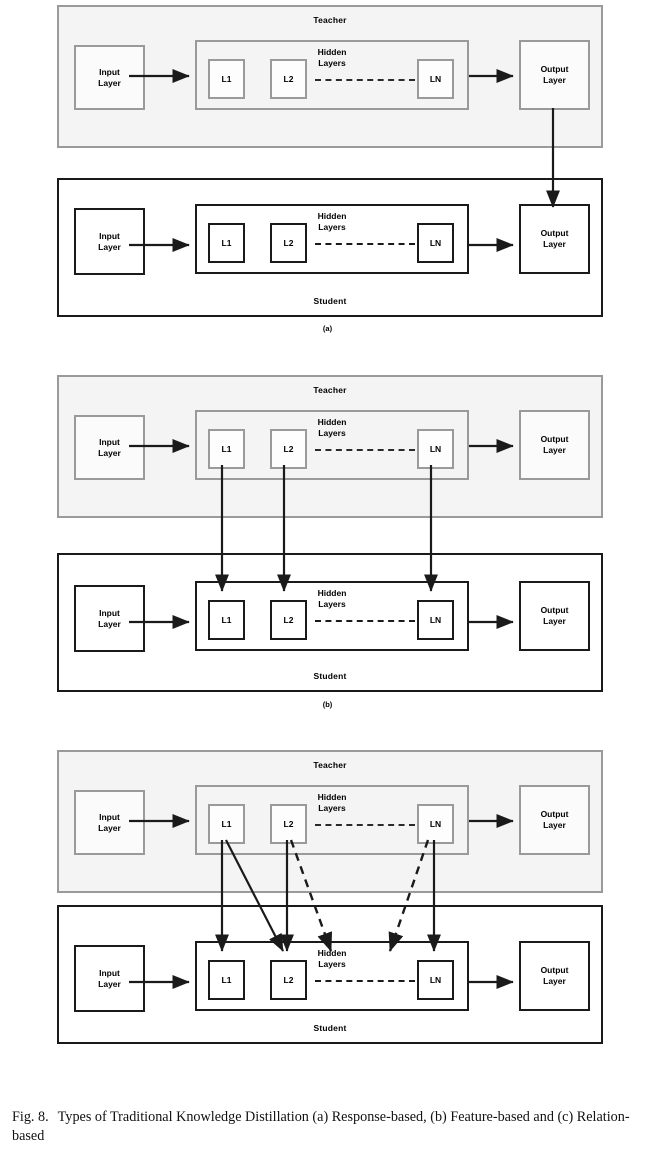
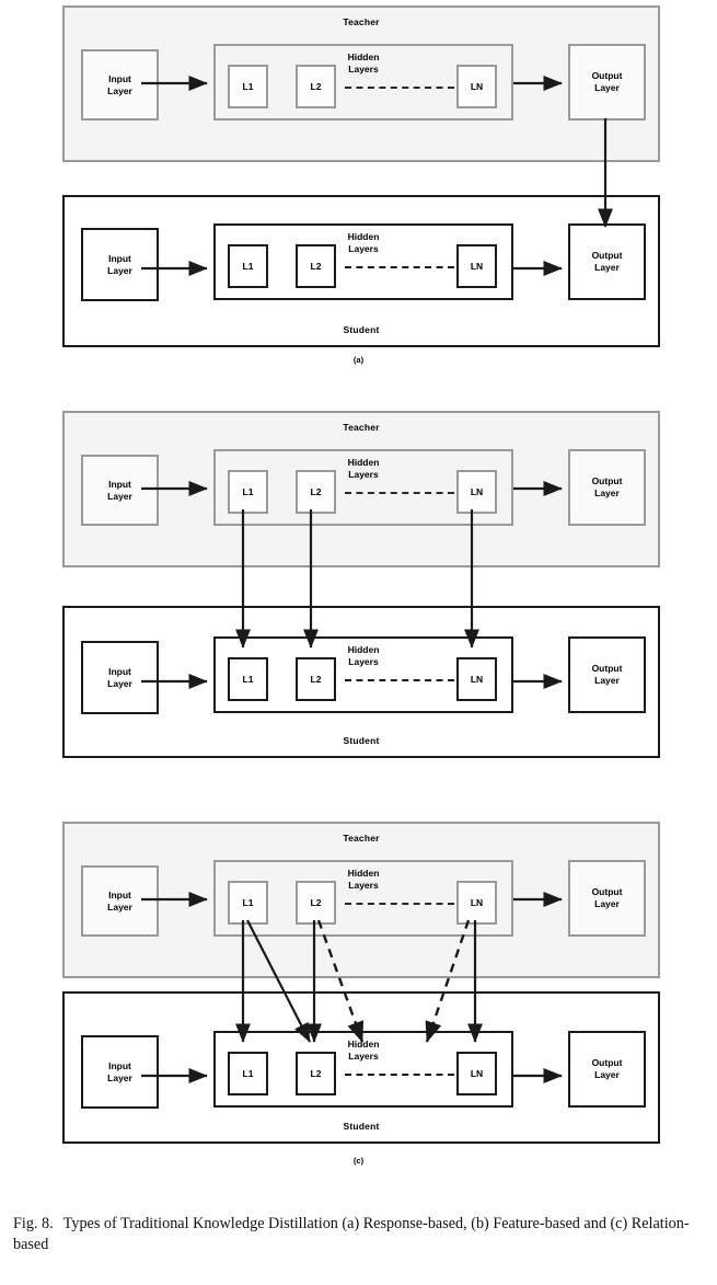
  Teacher
  Input
  Layer
  Hidden
  Layers
  L1
  L2
  LN
  Output
  Layer
  Student
  Input
  Layer
  Hidden
  Layers
  L1
  L2
  LN
  Output
  Layer
  (a)
  Teacher
  Input
  Layer
  Hidden
  Layers
  L1
  L2
  LN
  Output
  Layer
  Student
  Input
  Layer
  Hidden
  Layers
  L1
  L2
  LN
  Output
  Layer
- (b)
  Teacher
  Input
  Layer
  Hidden
  Layers
  L1
  L2
  LN
  Output
  Layer
  Student
  Input
  Layer
  Hidden
  Layers
  L1
  L2
  LN
  Output
  Layer
+ (c)
  Fig. 8. Types of Traditional Knowledge Distillation (a) Response-based, (b) Feature-based and (c) Relation-based
